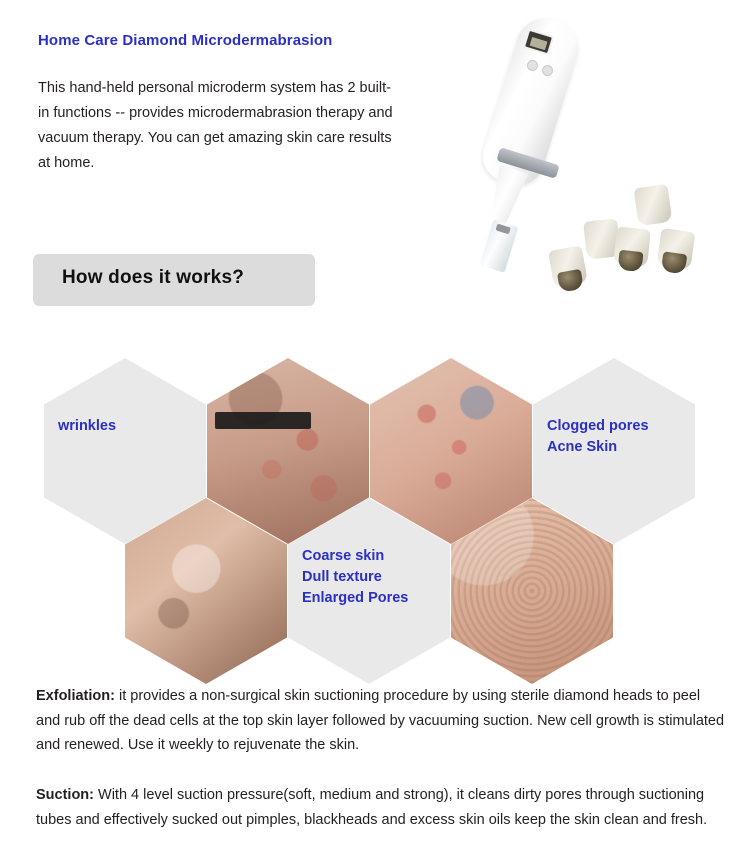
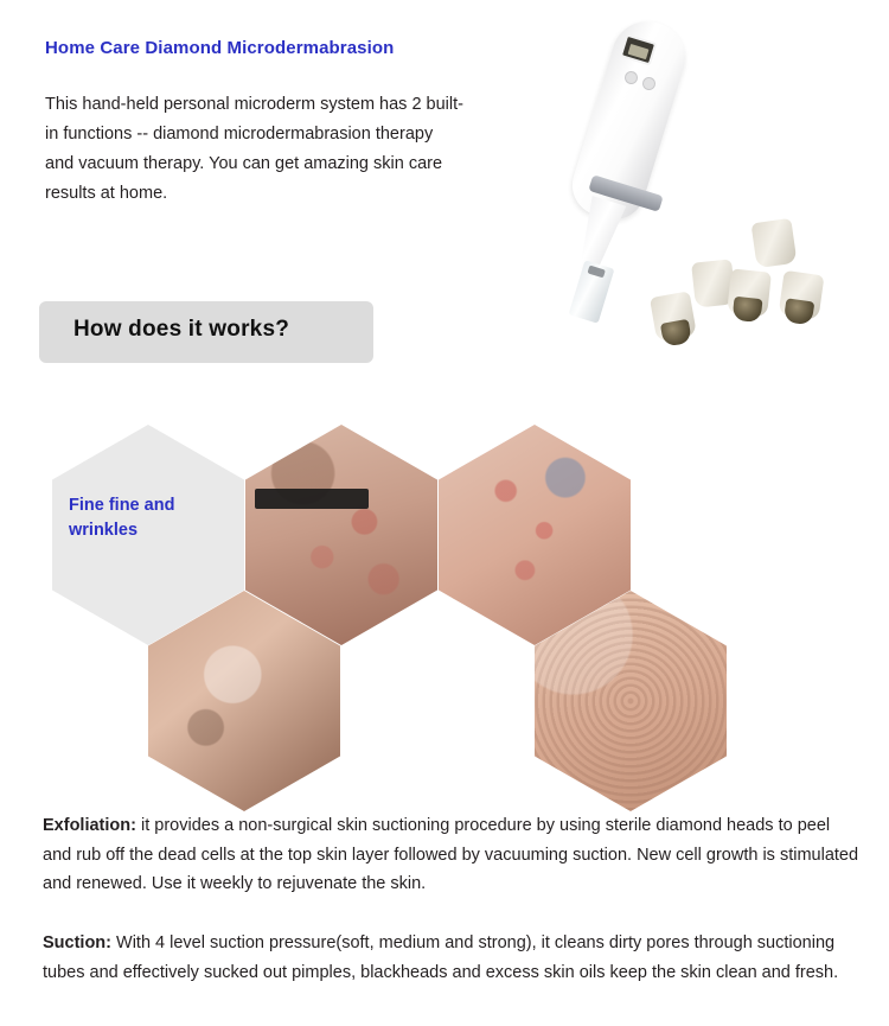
  Home Care Diamond Microdermabrasion
- This hand-held personal microderm system has 2 built-in functions -- provides microdermabrasion therapy and vacuum therapy. You can get amazing skin care results at home.
+ This hand-held personal microderm system has 2 built-in functions -- diamond microdermabrasion therapy and vacuum therapy. You can get amazing skin care results at home.
  How does it works?
+ Fine fine and
  wrinkles
- Clogged pores
- Acne Skin
- Coarse skin
- Dull texture
- Enlarged Pores
  Exfoliation: it provides a non-surgical skin suctioning procedure by using sterile diamond heads to peel and rub off the dead cells at the top skin layer followed by vacuuming suction. New cell growth is stimulated and renewed. Use it weekly to rejuvenate the skin.
  Suction: With 4 level suction pressure(soft, medium and strong), it cleans dirty pores through suctioning tubes and effectively sucked out pimples, blackheads and excess skin oils keep the skin clean and fresh.
